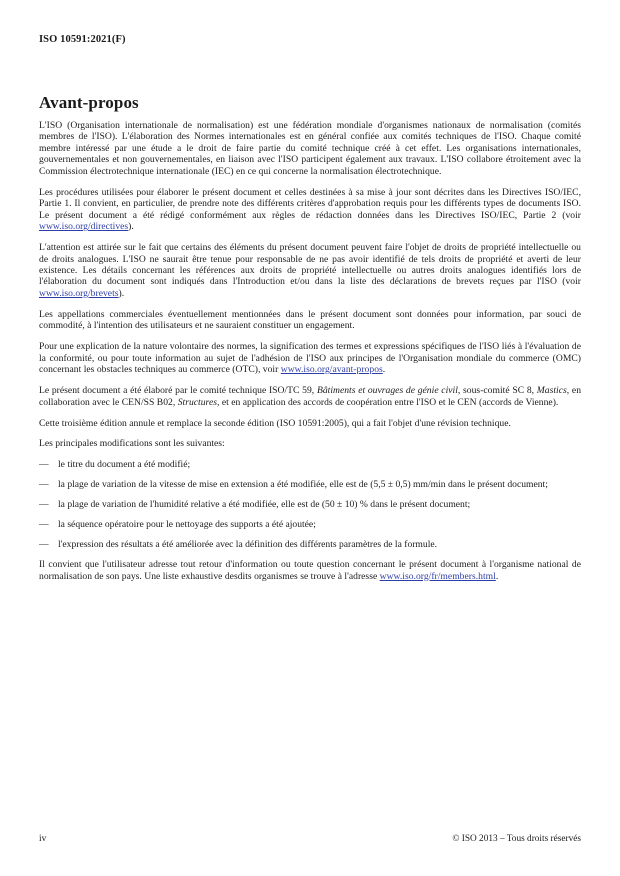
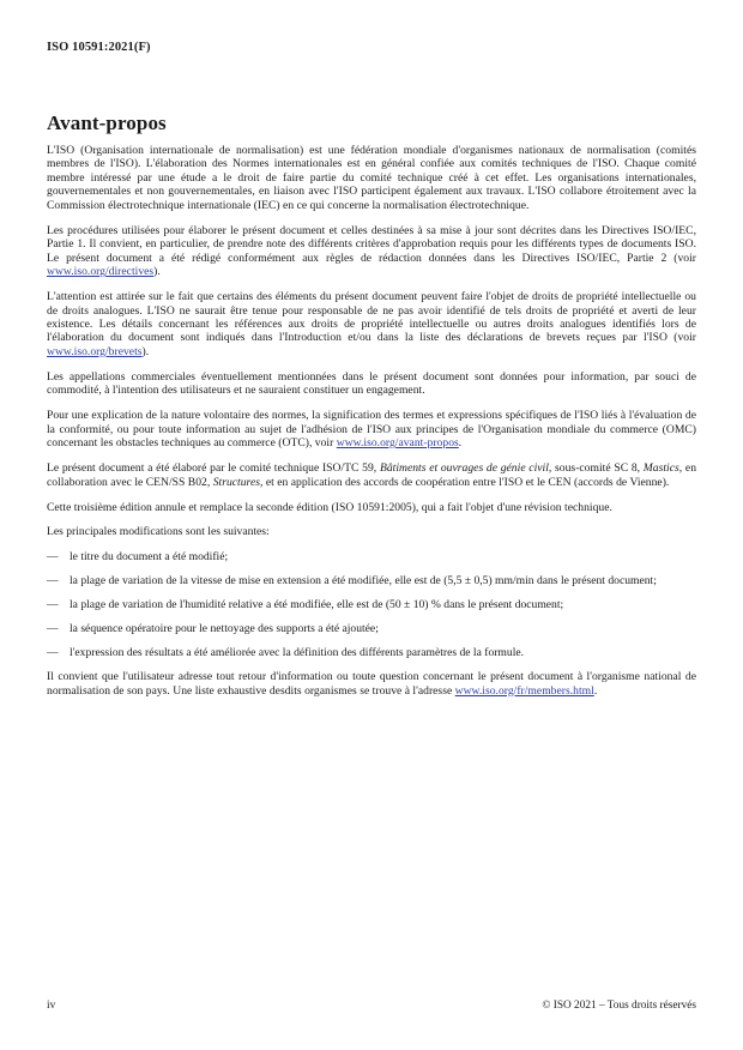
  ISO 10591:2021(F)
  Avant-propos
  L'ISO (Organisation internationale de normalisation) est une fédération mondiale d'organismes nationaux de normalisation (comités membres de l'ISO). L'élaboration des Normes internationales est en général confiée aux comités techniques de l'ISO. Chaque comité membre intéressé par une étude a le droit de faire partie du comité technique créé à cet effet. Les organisations internationales, gouvernementales et non gouvernementales, en liaison avec l'ISO participent également aux travaux. L'ISO collabore étroitement avec la Commission électrotechnique internationale (IEC) en ce qui concerne la normalisation électrotechnique.
  Les procédures utilisées pour élaborer le présent document et celles destinées à sa mise à jour sont décrites dans les Directives ISO/IEC, Partie 1. Il convient, en particulier, de prendre note des différents critères d'approbation requis pour les différents types de documents ISO. Le présent document a été rédigé conformément aux règles de rédaction données dans les Directives ISO/IEC, Partie 2 (voir www.iso.org/directives).
  L'attention est attirée sur le fait que certains des éléments du présent document peuvent faire l'objet de droits de propriété intellectuelle ou de droits analogues. L'ISO ne saurait être tenue pour responsable de ne pas avoir identifié de tels droits de propriété et averti de leur existence. Les détails concernant les références aux droits de propriété intellectuelle ou autres droits analogues identifiés lors de l'élaboration du document sont indiqués dans l'Introduction et/ou dans la liste des déclarations de brevets reçues par l'ISO (voir www.iso.org/brevets).
  Les appellations commerciales éventuellement mentionnées dans le présent document sont données pour information, par souci de commodité, à l'intention des utilisateurs et ne sauraient constituer un engagement.
  Pour une explication de la nature volontaire des normes, la signification des termes et expressions spécifiques de l'ISO liés à l'évaluation de la conformité, ou pour toute information au sujet de l'adhésion de l'ISO aux principes de l'Organisation mondiale du commerce (OMC) concernant les obstacles techniques au commerce (OTC), voir www.iso.org/avant-propos.
  Le présent document a été élaboré par le comité technique ISO/TC 59, Bâtiments et ouvrages de génie civil, sous-comité SC 8, Mastics, en collaboration avec le CEN/SS B02, Structures, et en application des accords de coopération entre l'ISO et le CEN (accords de Vienne).
  Cette troisième édition annule et remplace la seconde édition (ISO 10591:2005), qui a fait l'objet d'une révision technique.
  Les principales modifications sont les suivantes:
  —
  le titre du document a été modifié;
  —
  la plage de variation de la vitesse de mise en extension a été modifiée, elle est de (5,5 ± 0,5) mm/min dans le présent document;
  —
  la plage de variation de l'humidité relative a été modifiée, elle est de (50 ± 10) % dans le présent document;
  —
  la séquence opératoire pour le nettoyage des supports a été ajoutée;
  —
  l'expression des résultats a été améliorée avec la définition des différents paramètres de la formule.
  Il convient que l'utilisateur adresse tout retour d'information ou toute question concernant le présent document à l'organisme national de normalisation de son pays. Une liste exhaustive desdits organismes se trouve à l'adresse www.iso.org/fr/members.html.
  iv
- © ISO 2013 – Tous droits réservés
+ © ISO 2021 – Tous droits réservés
